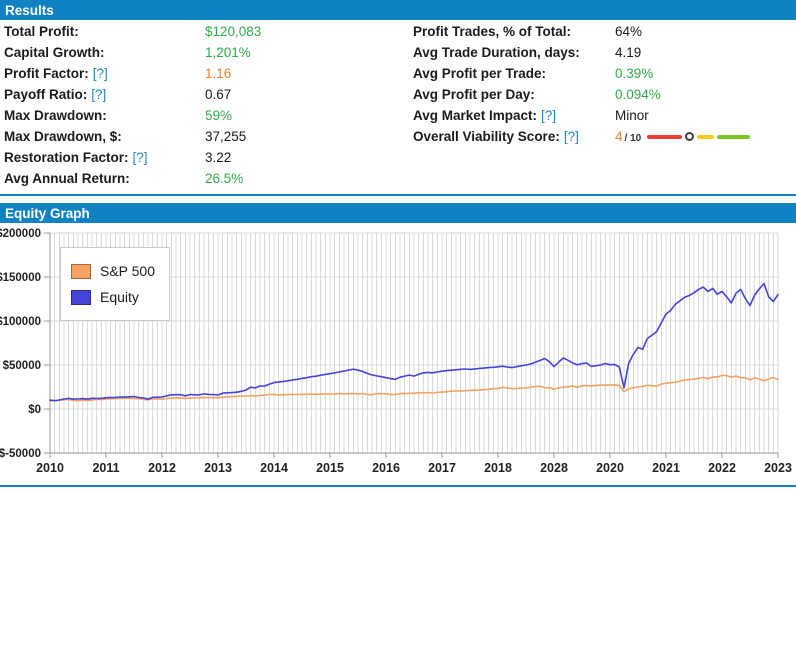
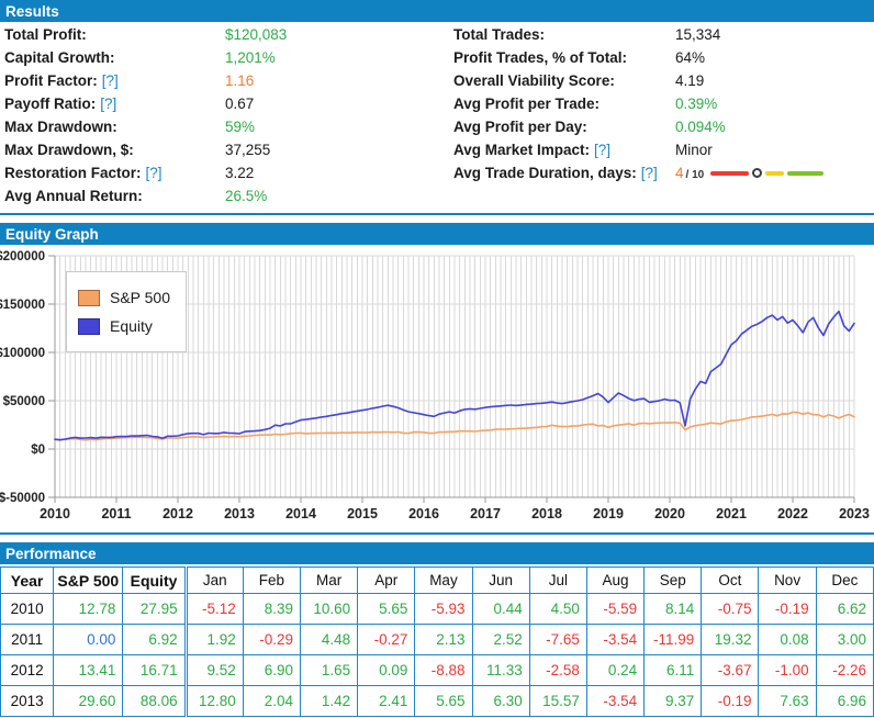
  Results
  Total Profit:
  $120,083
  Capital Growth:
  1,201%
  Profit Factor: [?]
  1.16
  Payoff Ratio: [?]
  0.67
  Max Drawdown:
  59%
  Max Drawdown, $:
  37,255
  Restoration Factor: [?]
  3.22
  Avg Annual Return:
  26.5%
+ Total Trades:
+ 15,334
  Profit Trades, % of Total:
  64%
- Avg Trade Duration, days:
+ Overall Viability Score:
  4.19
  Avg Profit per Trade:
  0.39%
  Avg Profit per Day:
  0.094%
  Avg Market Impact: [?]
  Minor
- Overall Viability Score: [?]
+ Avg Trade Duration, days: [?]
  4 / 10
  Equity Graph
  200000
  150000
  100000
  $50000
  $0
  $-50000
  2010
  2011
  2012
  2013
  2014
  2015
  2016
  2017
  2018
- 2028
+ 2019
  2020
  2021
  2022
  2023
  S&P 500
  Equity
+ Performance
+ Year	S&P 500	Equity	Jan	Feb	Mar	Apr	May	Jun	Jul	Aug	Sep	Oct	Nov	Dec
+ 2010	12.78	27.95	-5.12	8.39	10.60	5.65	-5.93	0.44	4.50	-5.59	8.14	-0.75	-0.19	6.62
+ 2011	0.00	6.92	1.92	-0.29	4.48	-0.27	2.13	2.52	-7.65	-3.54	-11.99	19.32	0.08	3.00
+ 2012	13.41	16.71	9.52	6.90	1.65	0.09	-8.88	11.33	-2.58	0.24	6.11	-3.67	-1.00	-2.26
+ 2013	29.60	88.06	12.80	2.04	1.42	2.41	5.65	6.30	15.57	-3.54	9.37	-0.19	7.63	6.96
